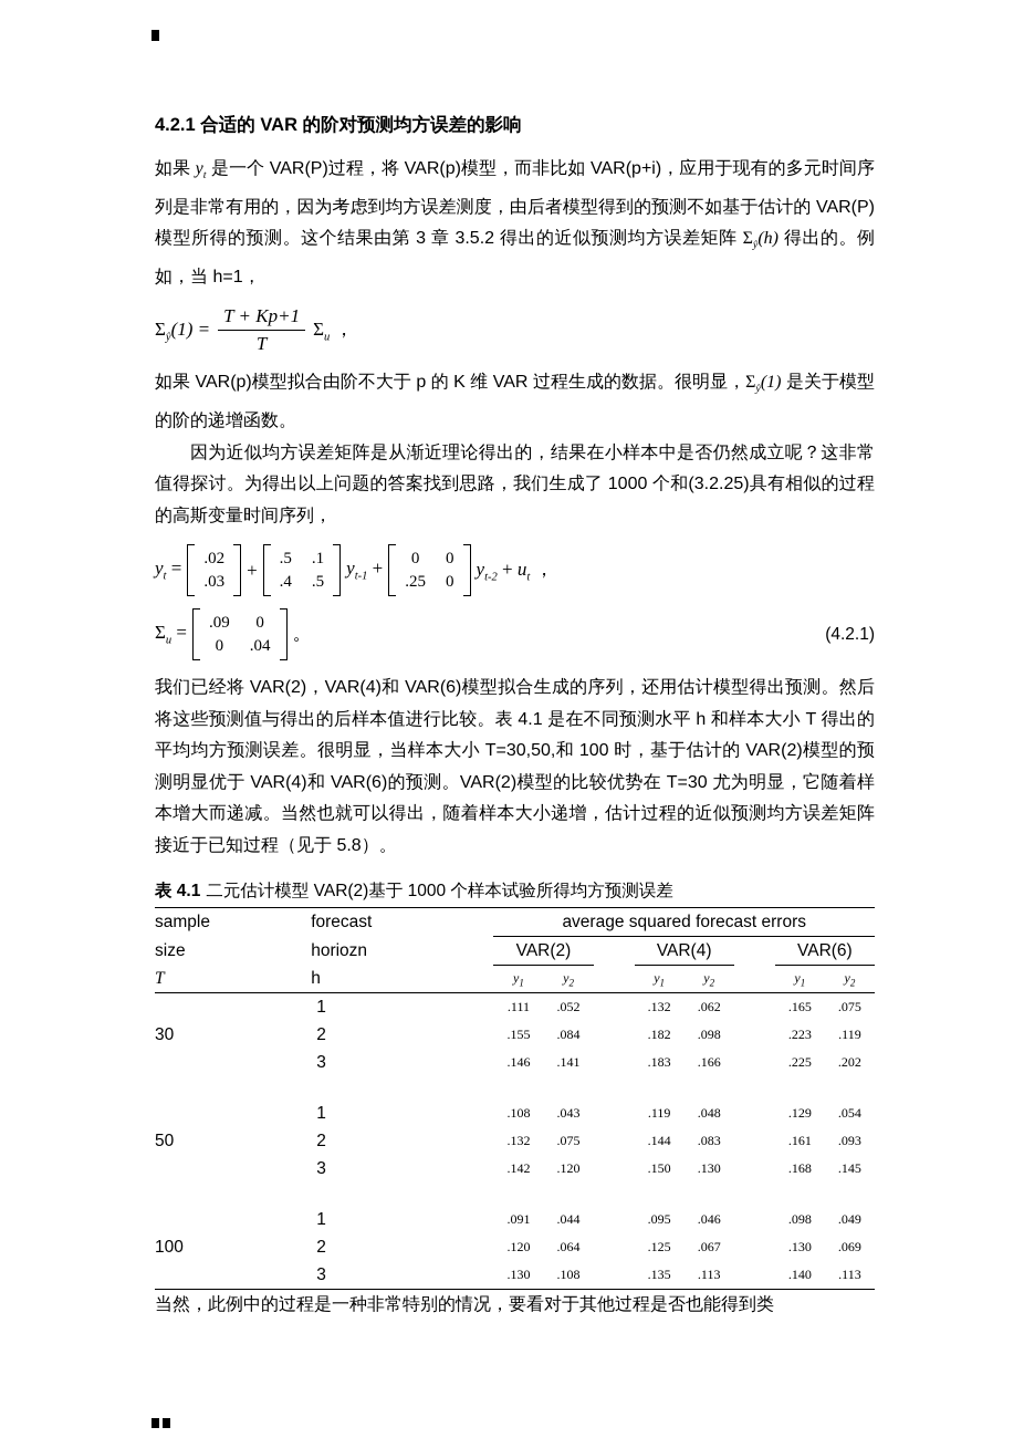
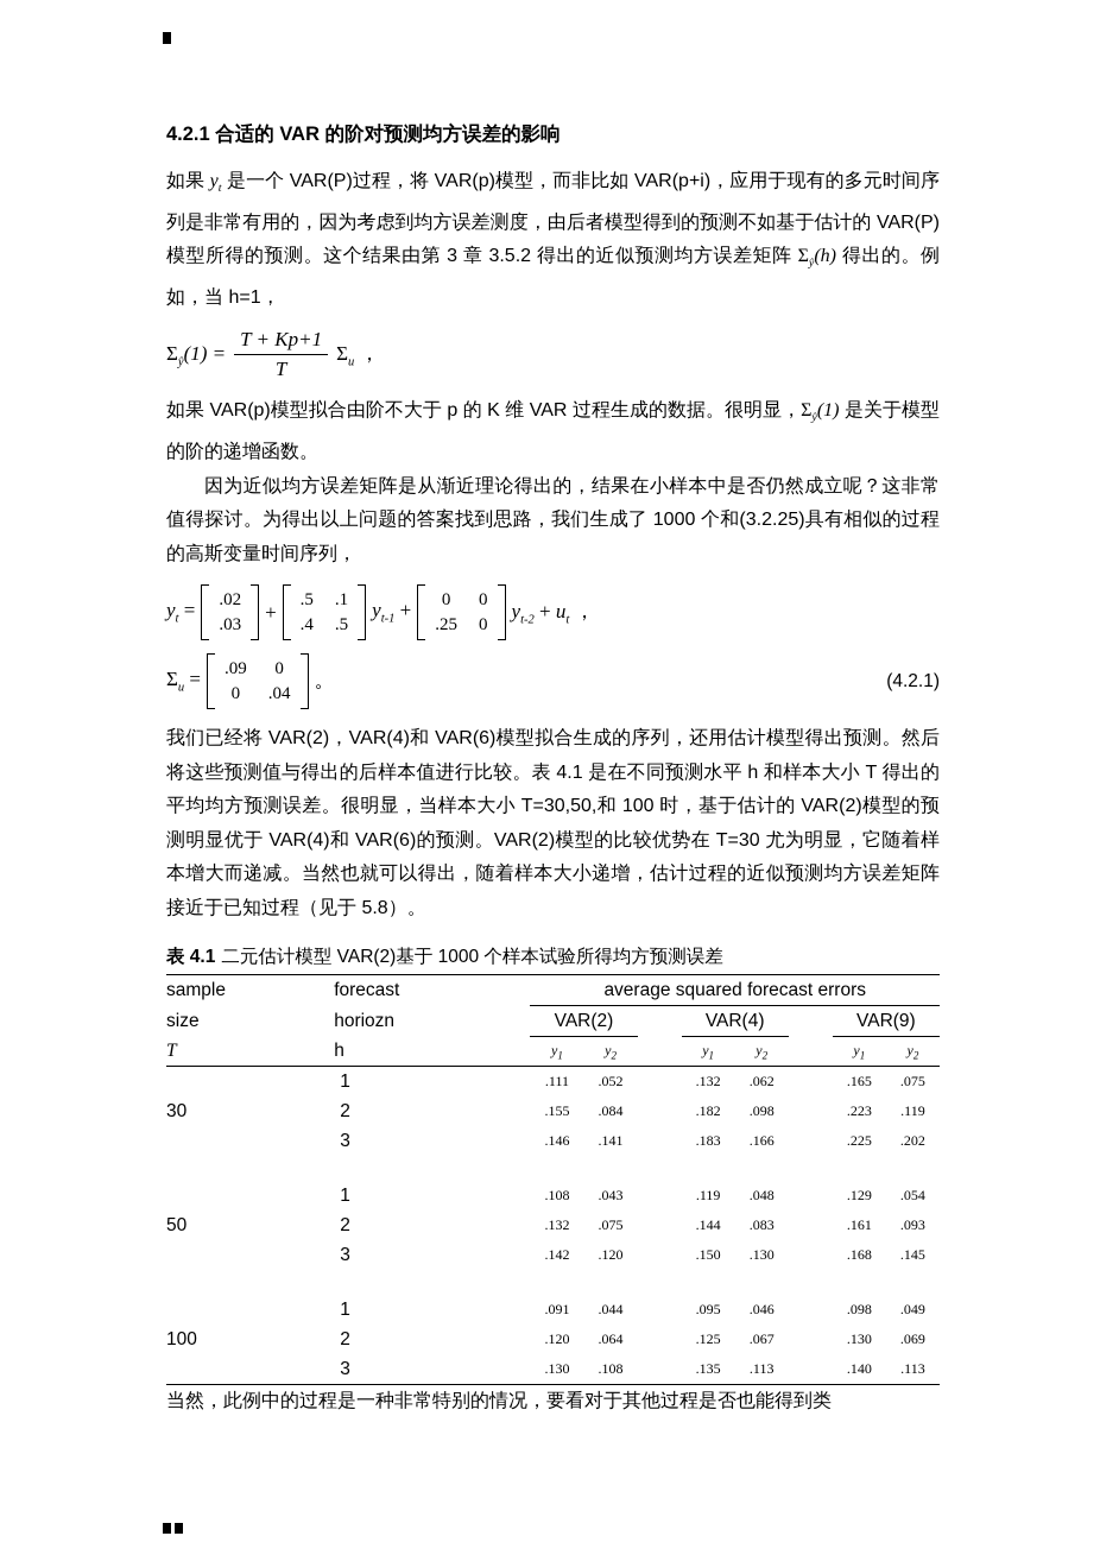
  4.2.1 合适的 VAR 的阶对预测均方误差的影响
  如果 yt 是一个 VAR(P)过程，将 VAR(p)模型，而非比如 VAR(p+i)，应用于现有的多元时间序列是非常有用的，因为考虑到均方误差测度，由后者模型得到的预测不如基于估计的 VAR(P)模型所得的预测。这个结果由第 3 章 3.5.2 得出的近似预测均方误差矩阵 Σŷ(h) 得出的。例如，当 h=1，
  Σŷ(1) =
  T + Kp+1
  T
  Σu ，
  如果 VAR(p)模型拟合由阶不大于 p 的 K 维 VAR 过程生成的数据。很明显，Σŷ(1) 是关于模型的阶的递增函数。
  因为近似均方误差矩阵是从渐近理论得出的，结果在小样本中是否仍然成立呢？这非常值得探讨。为得出以上问题的答案找到思路，我们生成了 1000 个和(3.2.25)具有相似的过程的高斯变量时间序列，
  yt =
  .02
  .03
  +
  .5
  .1
  .4
  .5
  yt-1 +
  0
  0
  .25
  0
  yt-2 + ut ，
  Σu =
  .09
  0
  0
  .04
  。
  (4.2.1)
  我们已经将 VAR(2)，VAR(4)和 VAR(6)模型拟合生成的序列，还用估计模型得出预测。然后将这些预测值与得出的后样本值进行比较。表 4.1 是在不同预测水平 h 和样本大小 T 得出的平均均方预测误差。很明显，当样本大小 T=30,50,和 100 时，基于估计的 VAR(2)模型的预测明显优于 VAR(4)和 VAR(6)的预测。VAR(2)模型的比较优势在 T=30 尤为明显，它随着样本增大而递减。当然也就可以得出，随着样本大小递增，估计过程的近似预测均方误差矩阵接近于已知过程（见于 5.8）。
  表 4.1 二元估计模型 VAR(2)基于 1000 个样本试验所得均方预测误差
  sample	forecast	average squared forecast errors
- size	horiozn	VAR(2)		VAR(4)		VAR(6)
+ size	horiozn	VAR(2)		VAR(4)		VAR(9)
  T	h	y1	y2		y1	y2		y1	y2
  	1	.111	.052		.132	.062		.165	.075
  30	2	.155	.084		.182	.098		.223	.119
  	3	.146	.141		.183	.166		.225	.202
  	1	.108	.043		.119	.048		.129	.054
  50	2	.132	.075		.144	.083		.161	.093
  	3	.142	.120		.150	.130		.168	.145
  	1	.091	.044		.095	.046		.098	.049
  100	2	.120	.064		.125	.067		.130	.069
  	3	.130	.108		.135	.113		.140	.113
  当然，此例中的过程是一种非常特别的情况，要看对于其他过程是否也能得到类
